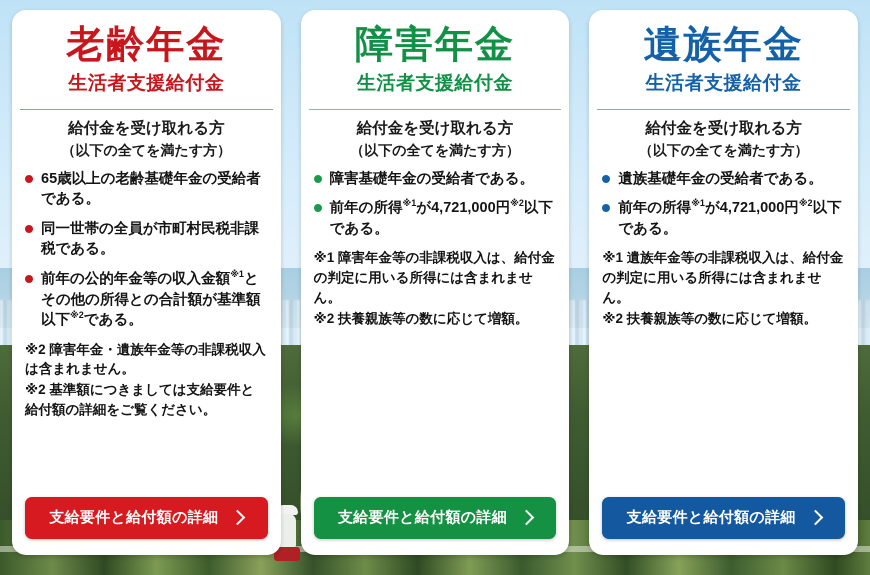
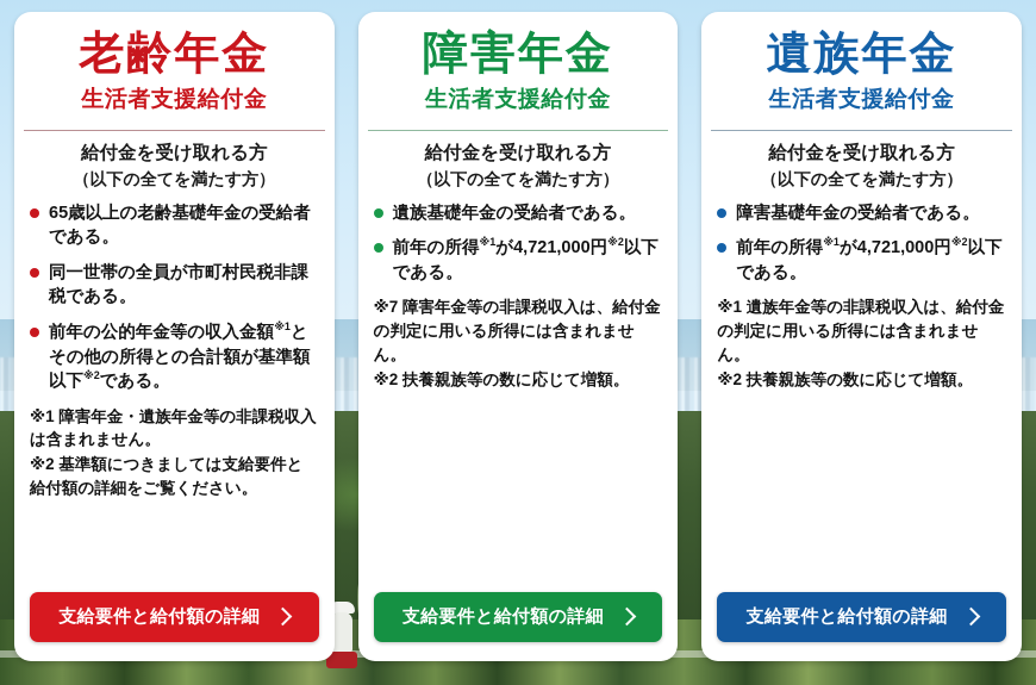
  老齢年金
  生活者支援給付金
  給付金を受け取れる方
  （以下の全てを満たす方）
  65歳以上の老齢基礎年金の受給者である。
  同一世帯の全員が市町村民税非課税である。
  前年の公的年金等の収入金額※1とその他の所得との合計額が基準額以下※2である。
- ※2 障害年金・遺族年金等の非課税収入は含まれません。
+ ※1 障害年金・遺族年金等の非課税収入は含まれません。
  ※2 基準額につきましては支給要件と給付額の詳細をご覧ください。
  支給要件と給付額の詳細
  障害年金
  生活者支援給付金
  給付金を受け取れる方
  （以下の全てを満たす方）
- 障害基礎年金の受給者である。
+ 遺族基礎年金の受給者である。
  前年の所得※1が4,721,000円※2以下である。
- ※1 障害年金等の非課税収入は、給付金の判定に用いる所得には含まれません。
+ ※7 障害年金等の非課税収入は、給付金の判定に用いる所得には含まれません。
  ※2 扶養親族等の数に応じて増額。
  支給要件と給付額の詳細
  遺族年金
  生活者支援給付金
  給付金を受け取れる方
  （以下の全てを満たす方）
- 遺族基礎年金の受給者である。
+ 障害基礎年金の受給者である。
  前年の所得※1が4,721,000円※2以下である。
  ※1 遺族年金等の非課税収入は、給付金の判定に用いる所得には含まれません。
  ※2 扶養親族等の数に応じて増額。
  支給要件と給付額の詳細
